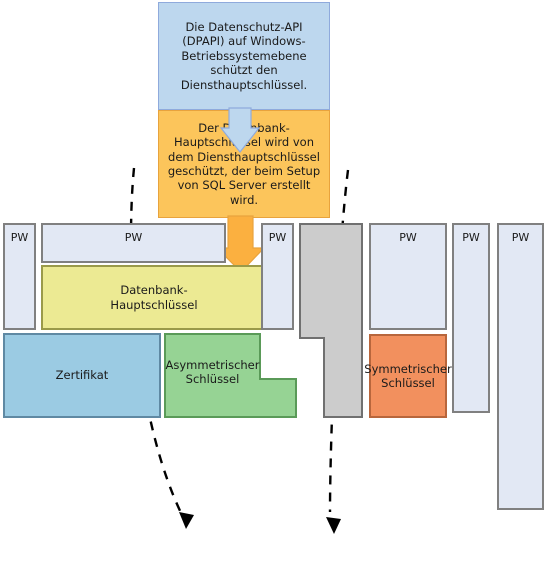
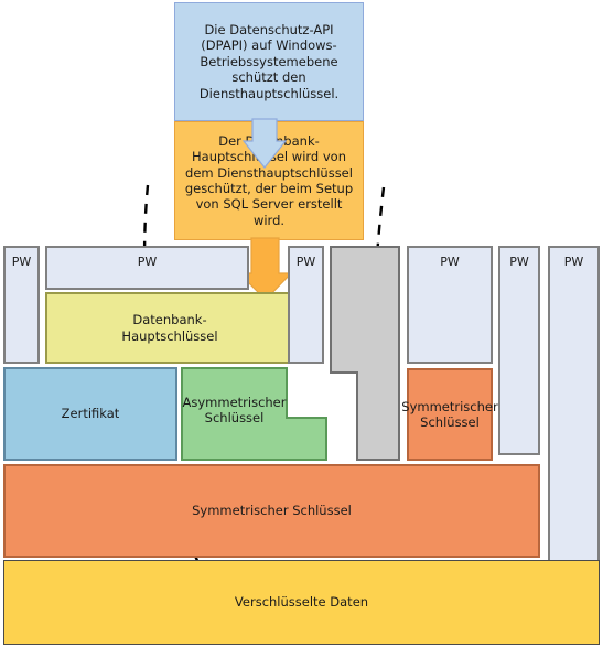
  Die Datenschutz-API (DPAPI) auf Windows-Betriebssystemebene schützt den Diensthauptschlüssel.
  Derbank-Hauptschlel wird von dem Diensthauptschlüssel geschützt, der beim Setup von SQL Server erstellt wird.
  PW
  PW
  Datenbank-
  Hauptschlüssel
  PW
  PW
  PW
  PW
  Zertifikat
  Asymmetrischer
  Schlüssel
  Symmetrischer
  Schlüssel
+ Symmetrischer Schlüssel
+ Verschlüsselte Daten
